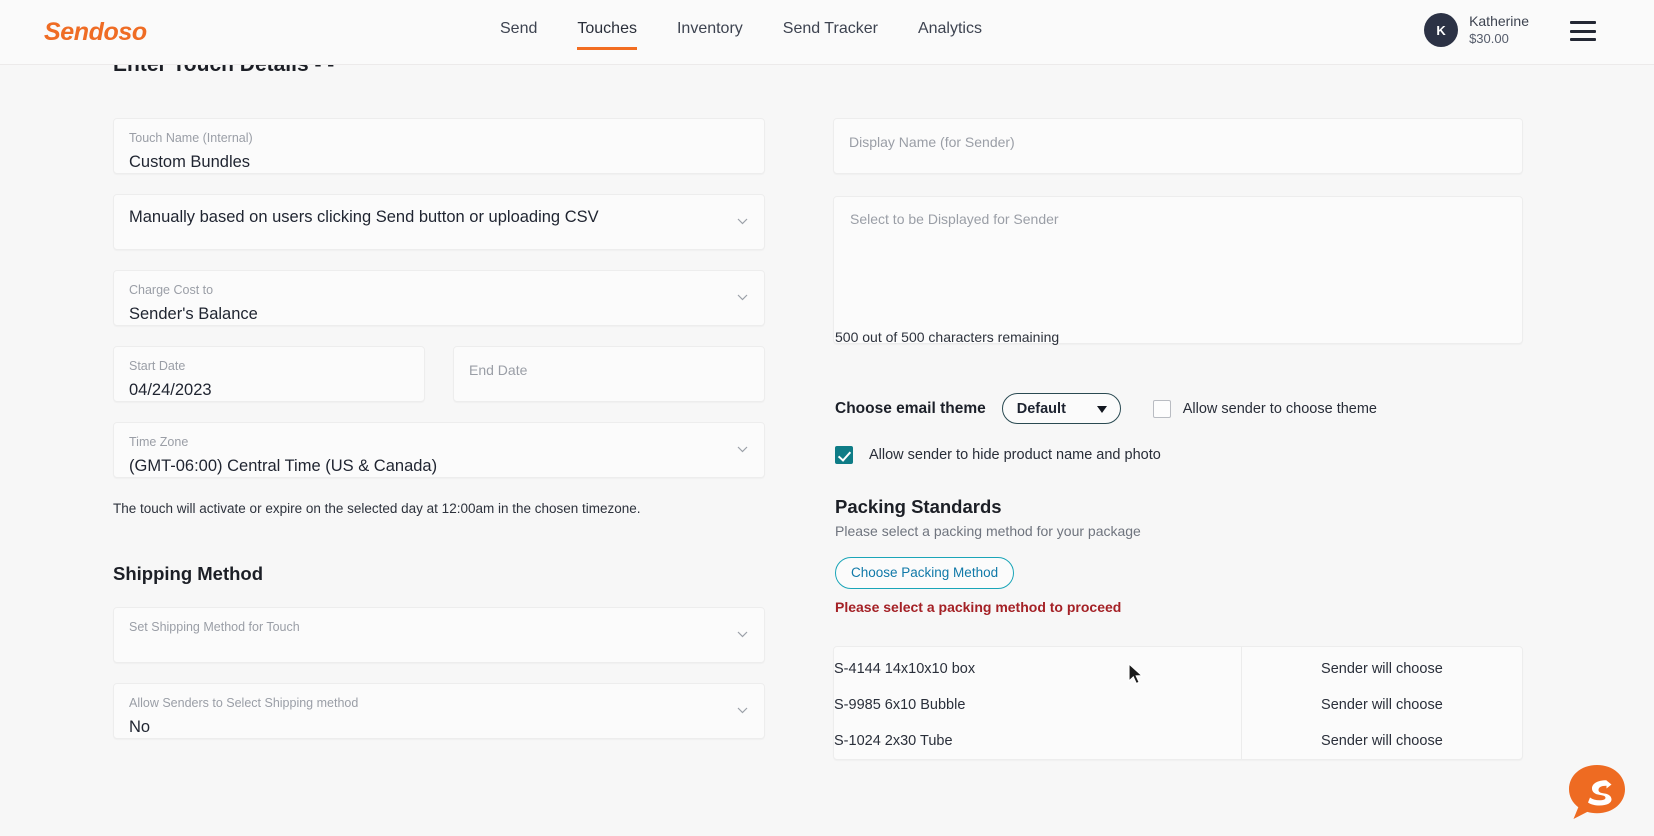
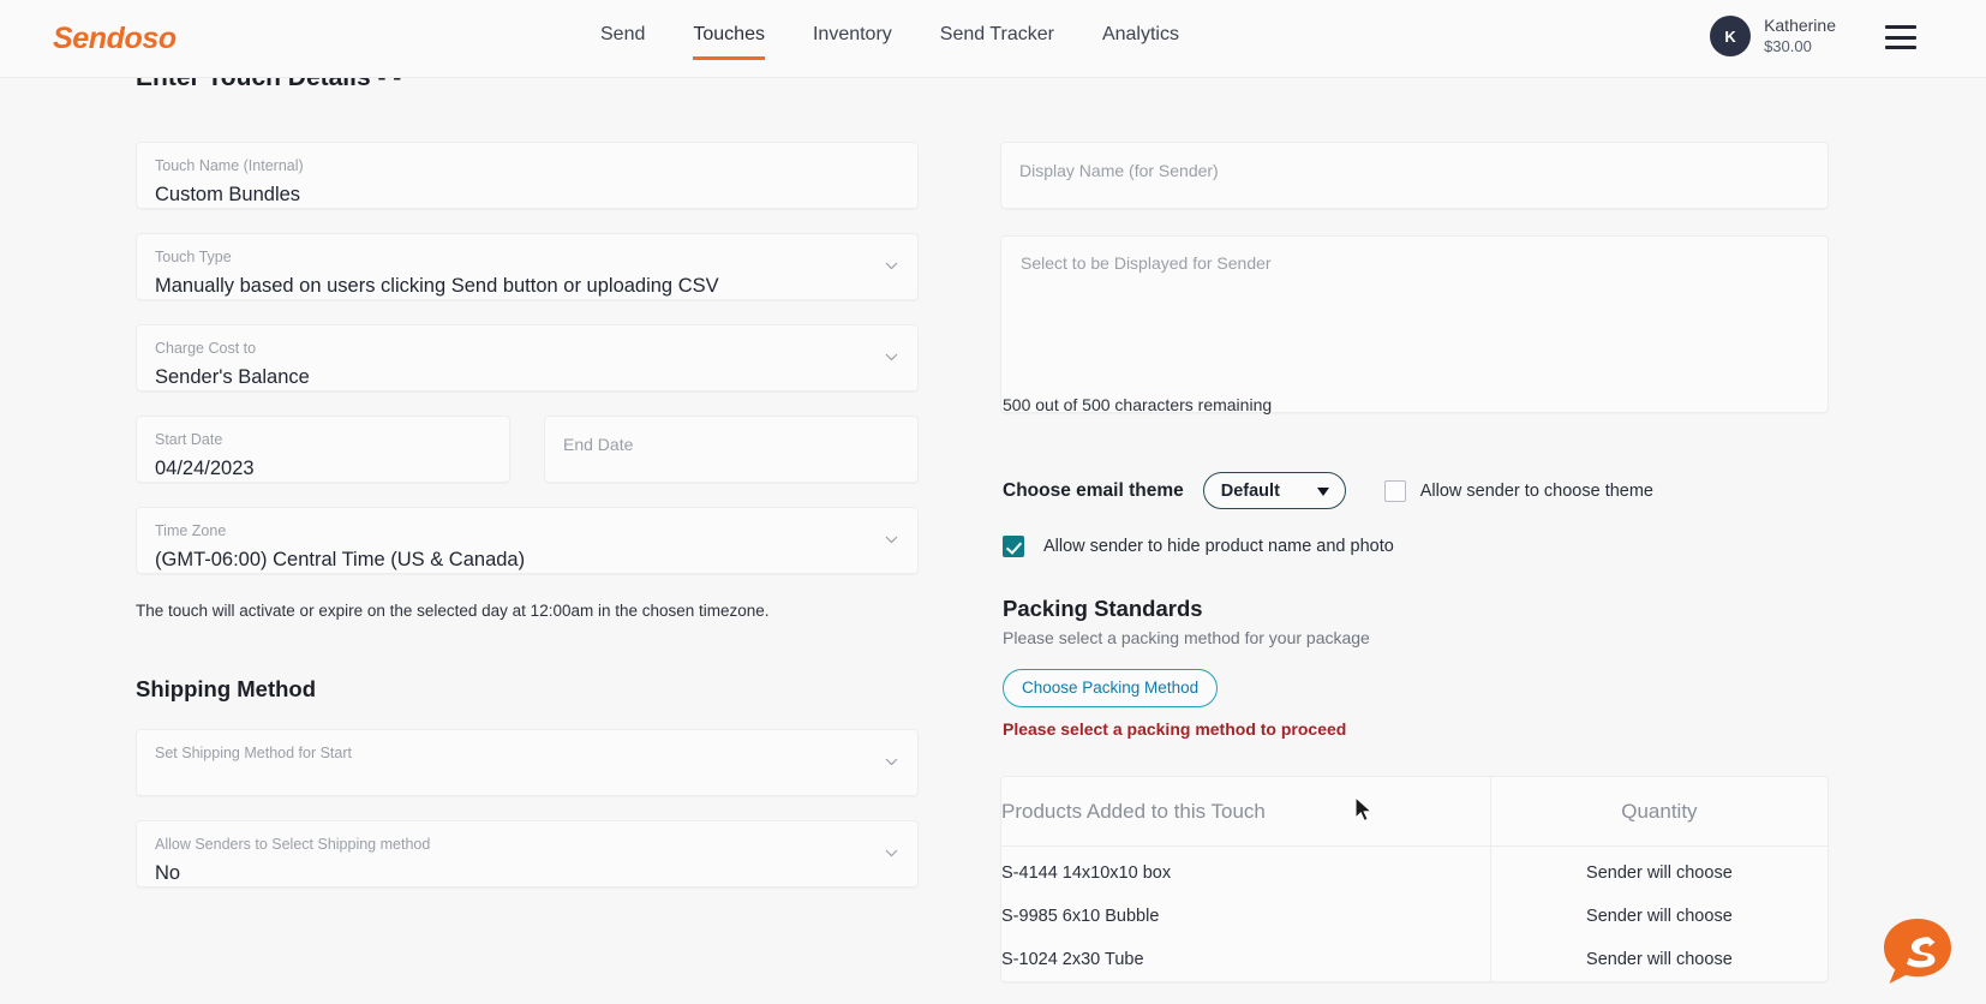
  Sendoso
  Send
  Touches
  Inventory
  Send Tracker
  Analytics
  K
  Katherine
  $30.00
  Touch Name (Internal)
  Custom Bundles
+ Touch Type
  Manually based on users clicking Send button or uploading CSV
  Charge Cost to
  Sender's Balance
  Start Date
  04/24/2023
  End Date
  Time Zone
  (GMT-06:00) Central Time (US & Canada)
  The touch will activate or expire on the selected day at 12:00am in the chosen timezone.
  Shipping Method
- Set Shipping Method for Touch
+ Set Shipping Method for Start
  Allow Senders to Select Shipping method
  No
  Display Name (for Sender)
  Select to be Displayed for Sender
  500 out of 500 characters remaining
  Choose email theme
  Default
  Allow sender to choose theme
  Allow sender to hide product name and photo
  Packing Standards
  Please select a packing method for your package
  Choose Packing Method
  Please select a packing method to proceed
+ Products Added to this Touch
+ Quantity
  S-4144 14x10x10 box
  Sender will choose
  S-9985 6x10 Bubble
  Sender will choose
  S-1024 2x30 Tube
  Sender will choose
